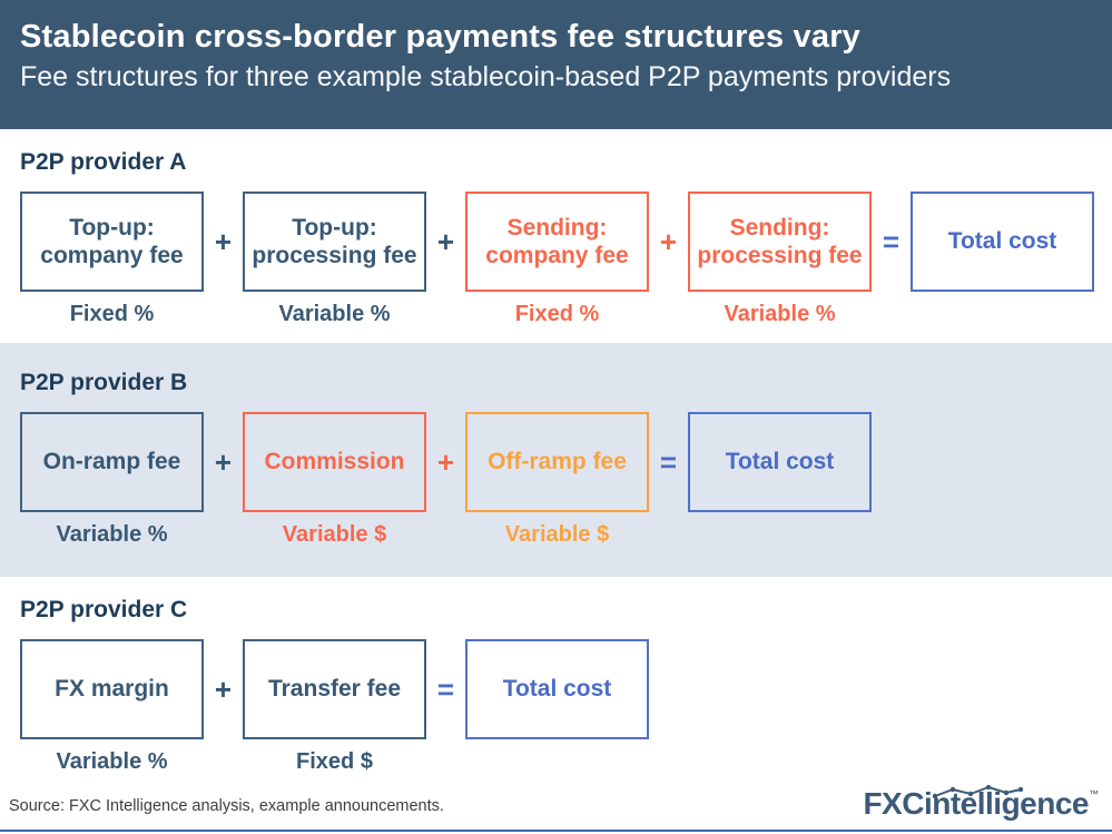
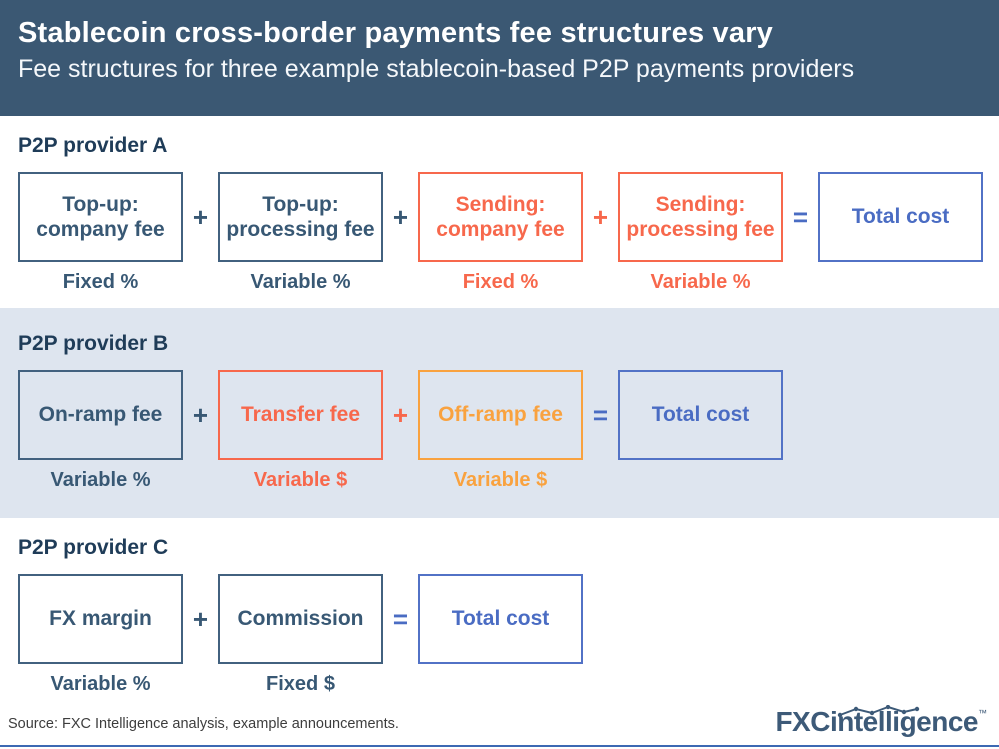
  Stablecoin cross-border payments fee structures vary
  Fee structures for three example stablecoin-based P2P payments providers
  P2P provider A
  Top-up:
  company fee
  Fixed %
  +
  Top-up:
  processing fee
  Variable %
  +
  Sending:
  company fee
  Fixed %
  +
  Sending:
  processing fee
  Variable %
  =
  Total cost
  P2P provider B
  On-ramp fee
  Variable %
  +
- Commission
+ Transfer fee
  Variable $
  +
  Off-ramp fee
  Variable $
  =
  Total cost
  P2P provider C
  FX margin
  Variable %
  +
- Transfer fee
+ Commission
  Fixed $
  =
  Total cost
  Source: FXC Intelligence analysis, example announcements.
  FXCintelligence™
